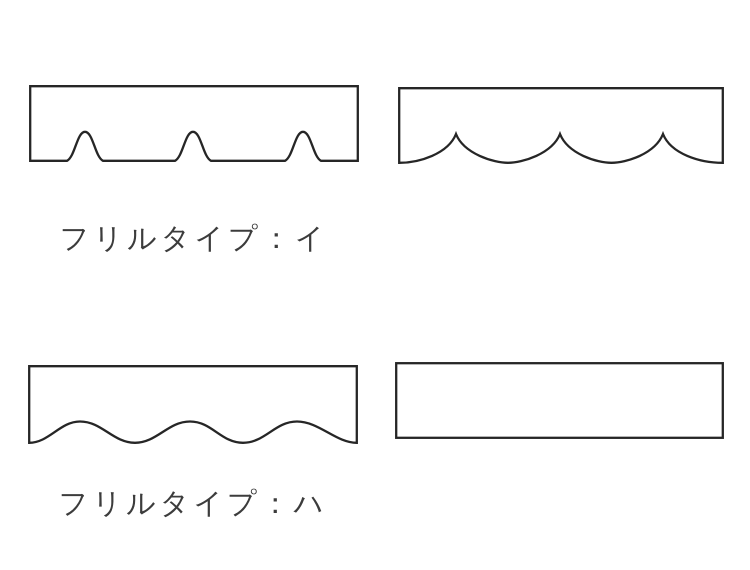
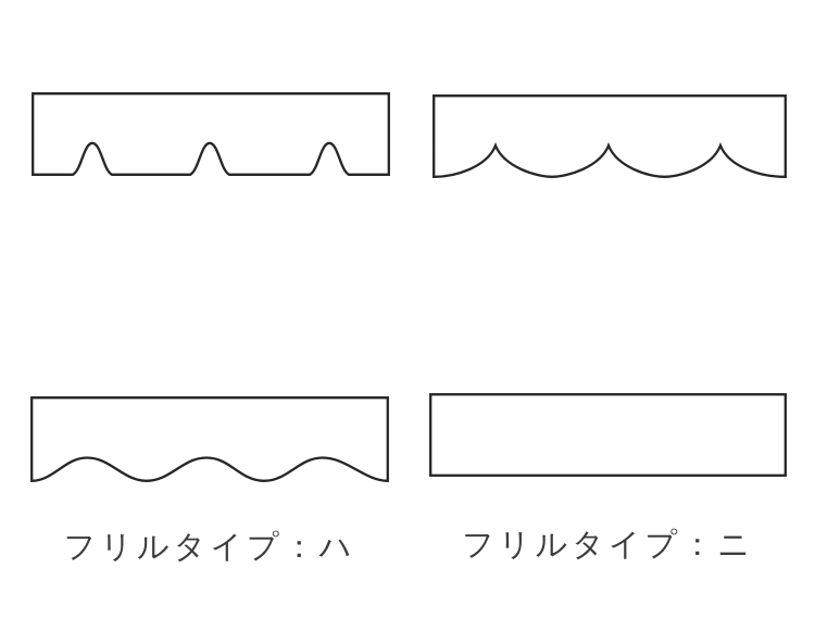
- フリルタイプ：イ
  フリルタイプ：ハ
+ フリルタイプ：ニ
